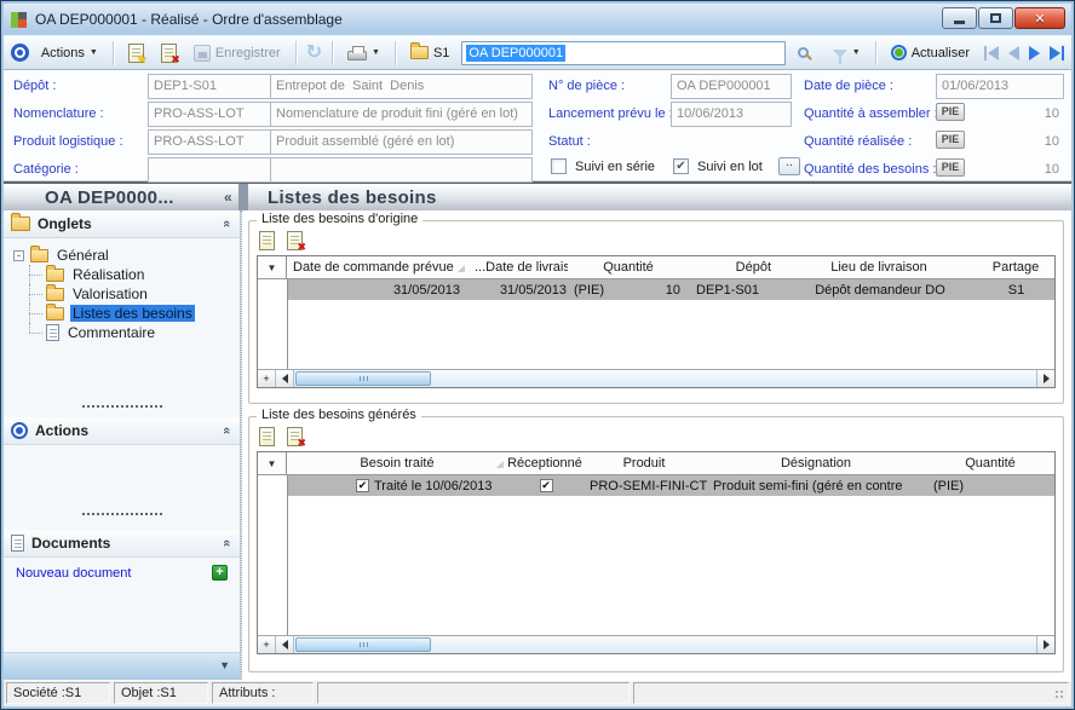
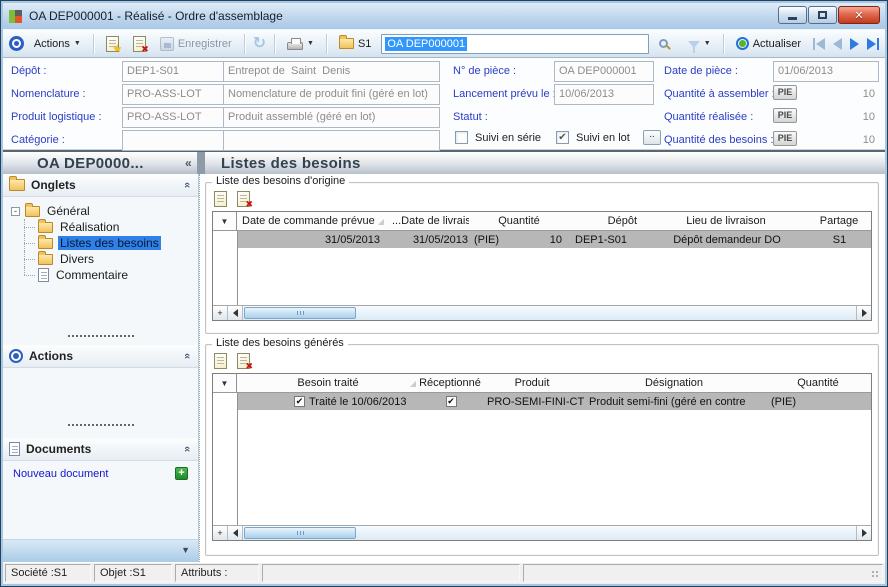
  OA DEP000001 - Réalisé - Ordre d'assemblage
  ✕
  Actions
  Enregistrer
  ↻
  S1
  OA DEP000001
  Actualiser
  Dépôt :
  DEP1-S01
  Entrepot de Saint Denis
  Nomenclature :
  PRO-ASS-LOT
  Nomenclature de produit fini (géré en lot)
  Produit logistique :
  PRO-ASS-LOT
  Produit assemblé (géré en lot)
  Catégorie :
  N° de pièce :
  OA DEP000001
  Lancement prévu le
  10/06/2013
  Statut :
  Suivi en série
  ✔
  Suivi en lot
  ..
  Date de pièce :
  01/06/2013
  Quantité à assembler
  PIE
  10
  Quantité réalisée :
  PIE
  10
  Quantité des besoins :
  PIE
  10
  OA DEP0000...
  «
  Listes des besoins
  Onglets
  -
  Général
  Réalisation
- Valorisation
  Listes des besoins
+ Divers
  Commentaire
  Actions
  Documents
  Nouveau document
  +
  ▼
  Liste des besoins d'origine
  ▼
  Date de commande prévue
  ◢
  ...Date de livrais
  Quantité
  Dépôt
  Lieu de livraison
  Partage
  31/05/2013
  31/05/2013
  (PIE)
  10
  DEP1-S01
  Dépôt demandeur DO
  S1
  +
  Liste des besoins générés
  ▼
  Besoin traité
  ◢
  Réceptionné
  Produit
  Désignation
  Quantité
  ✔
  Traité le 10/06/2013
  ✔
  PRO-SEMI-FINI-CT
  Produit semi-fini (géré en contre
  (PIE)
  +
  Société :S1
  Objet :S1
  Attributs :
